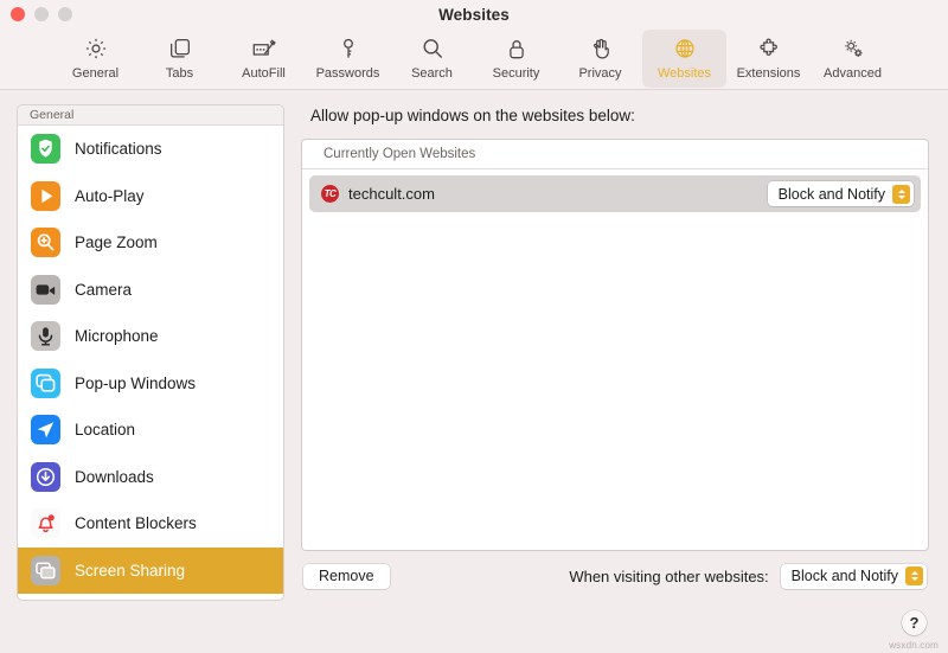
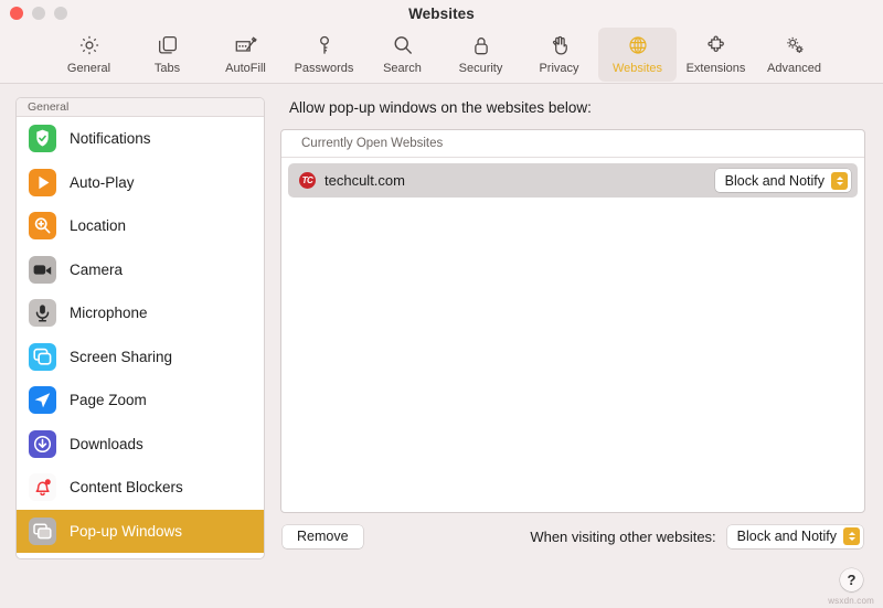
  Websites
  General
  Tabs
  AutoFill
  Passwords
  Search
  Security
  Privacy
  Websites
  Extensions
  Advanced
  General
  Notifications
  Auto-Play
- Page Zoom
+ Location
  Camera
  Microphone
- Pop-up Windows
+ Screen Sharing
- Location
+ Page Zoom
  Downloads
  Content Blockers
- Screen Sharing
+ Pop-up Windows
  Allow pop-up windows on the websites below:
  Currently Open Websites
  TC
  techcult.com
  Block and Notify
  Remove
  When visiting other websites:
  Block and Notify
  ?
  wsxdn.com
